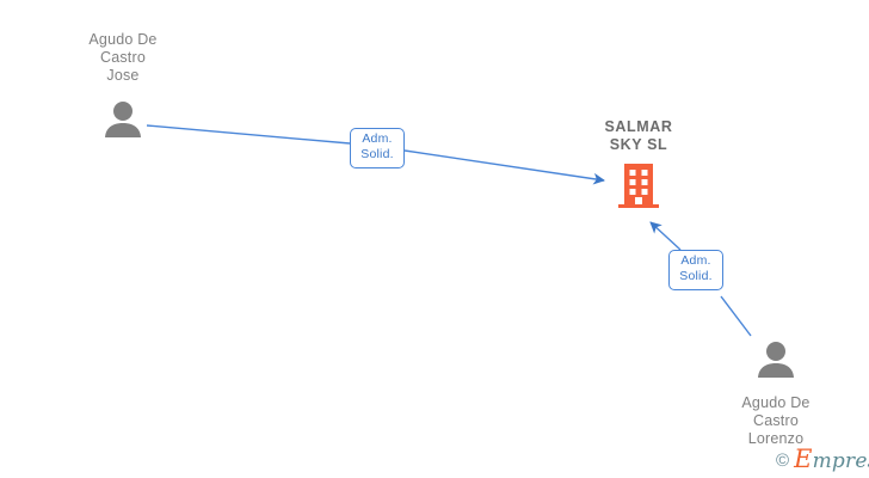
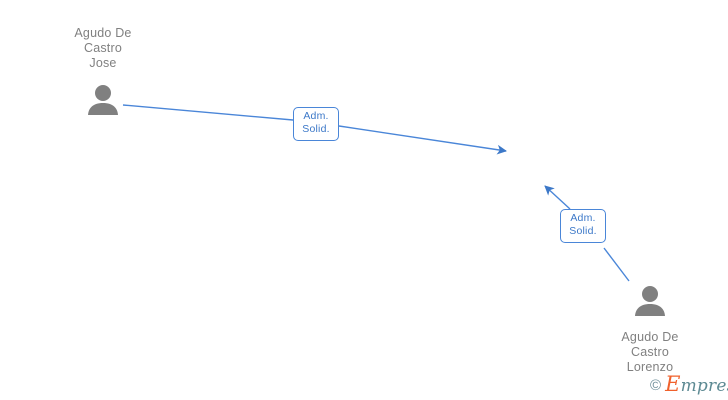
  Agudo De
  Castro
  Jose
  Adm.
  Solid.
- SALMAR
- SKY SL
  Adm.
  Solid.
  Agudo De
  Castro
  Lorenzo
  ©
